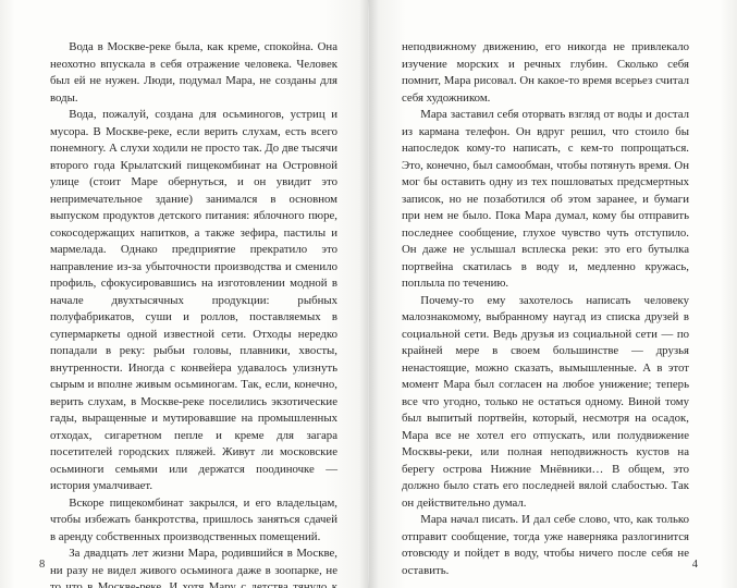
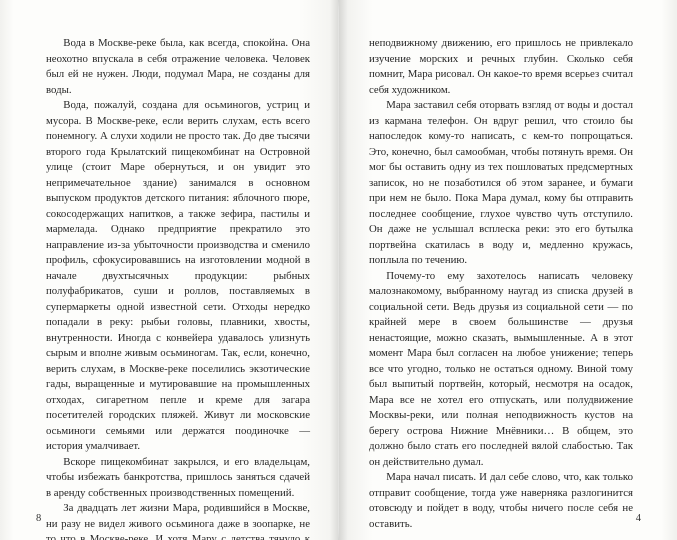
- Вода в Москве-реке была, как креме, спокойна. Она неохотно впускала в себя отражение человека. Человек был ей не нужен. Люди, подумал Мара, не созданы для воды.
+ Вода в Москве-реке была, как всегда, спокойна. Она неохотно впускала в себя отражение человека. Человек был ей не нужен. Люди, подумал Мара, не созданы для воды.
  Вода, пожалуй, создана для осьминогов, устриц и мусора. В Москве-реке, если верить слухам, есть всего понемногу. А слухи ходили не просто так. До две тысячи второго года Крылатский пищекомбинат на Островной улице (стоит Маре обернуться, и он увидит это непримечательное здание) занимался в основном выпуском продуктов детского питания: яблочного пюре, сокосодержащих напитков, а также зефира, пастилы и мармелада. Однако предприятие прекратило это направление из-за убыточности производства и сменило профиль, сфокусировавшись на изготовлении модной в начале двухтысячных продукции: рыбных полуфабрикатов, суши и роллов, поставляемых в супермаркеты одной известной сети. Отходы нередко попадали в реку: рыбьи головы, плавники, хвосты, внутренности. Иногда с конвейера удавалось улизнуть сырым и вполне живым осьминогам. Так, если, конечно, верить слухам, в Москве-реке поселились экзотические гады, выращенные и мутировавшие на промышленных отходах, сигаретном пепле и креме для загара посетителей городских пляжей. Живут ли московские осьминоги семьями или держатся поодиночке — история умалчивает.
  Вскоре пищекомбинат закрылся, и его владельцам, чтобы избежать банкротства, пришлось заняться сдачей в аренду собственных производственных помещений.
  За двадцать лет жизни Мара, родившийся в Москве, ни разу не видел живого осьминога даже в зоопарке, не то что в Москве-реке. И хотя Мару с детства тянуло к
  8
- неподвижному движению, его никогда не привлекало изучение морских и речных глубин. Сколько себя помнит, Мара рисовал. Он какое-то время всерьез считал себя художником.
+ неподвижному движению, его пришлось не привлекало изучение морских и речных глубин. Сколько себя помнит, Мара рисовал. Он какое-то время всерьез считал себя художником.
  Мара заставил себя оторвать взгляд от воды и достал из кармана телефон. Он вдруг решил, что стоило бы напоследок кому-то написать, с кем-то попрощаться. Это, конечно, был самообман, чтобы потянуть время. Он мог бы оставить одну из тех пошловатых предсмертных записок, но не позаботился об этом заранее, и бумаги при нем не было. Пока Мара думал, кому бы отправить последнее сообщение, глухое чувство чуть отступило. Он даже не услышал всплеска реки: это его бутылка портвейна скатилась в воду и, медленно кружась, поплыла по течению.
  Почему-то ему захотелось написать человеку малознакомому, выбранному наугад из списка друзей в социальной сети. Ведь друзья из социальной сети — по крайней мере в своем большинстве — друзья ненастоящие, можно сказать, вымышленные. А в этот момент Мара был согласен на любое унижение; теперь все что угодно, только не остаться одному. Виной тому был выпитый портвейн, который, несмотря на осадок, Мара все не хотел его отпускать, или полудвижение Москвы-реки, или полная неподвижность кустов на берегу острова Нижние Мнёвники… В общем, это должно было стать его последней вялой слабостью. Так он действительно думал.
  Мара начал писать. И дал себе слово, что, как только отправит сообщение, тогда уже наверняка разлогинится отовсюду и пойдет в воду, чтобы ничего после себя не оставить.
  4
